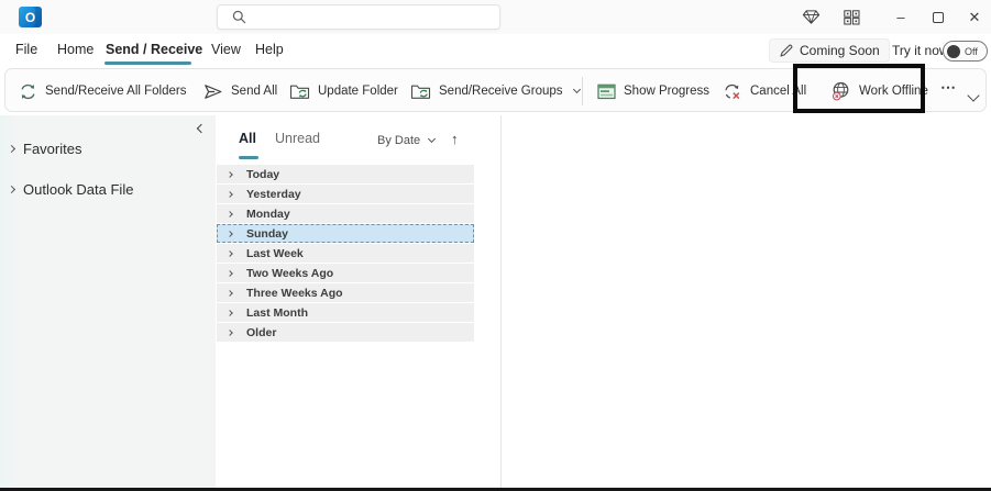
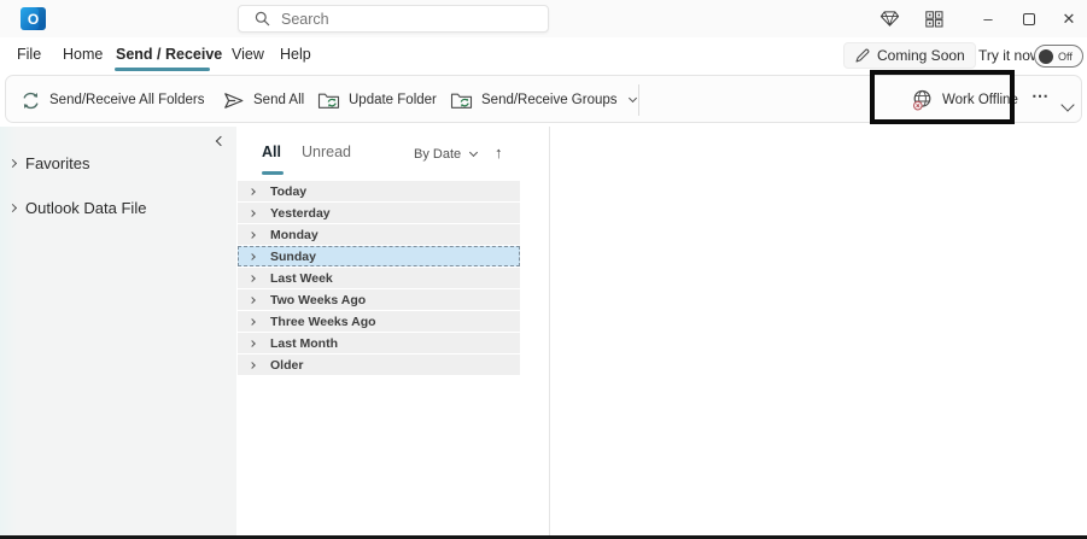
  O
+ Search
  –
  ✕
  File
  Home
  Send / Receive
  View
  Help
  Coming Soon
  Try it no
  Off
  Send/Receive All Folders
  Send All
  Update Folder
  Send/Receive Groups
- Show Progress
- Cancel All
  Work Offline
  ⋯
  Favorites
  Outlook Data File
  All
  Unread
  By Date
  ↑
  Today
  Yesterday
  Monday
  Sunday
  Last Week
  Two Weeks Ago
  Three Weeks Ago
  Last Month
  Older
